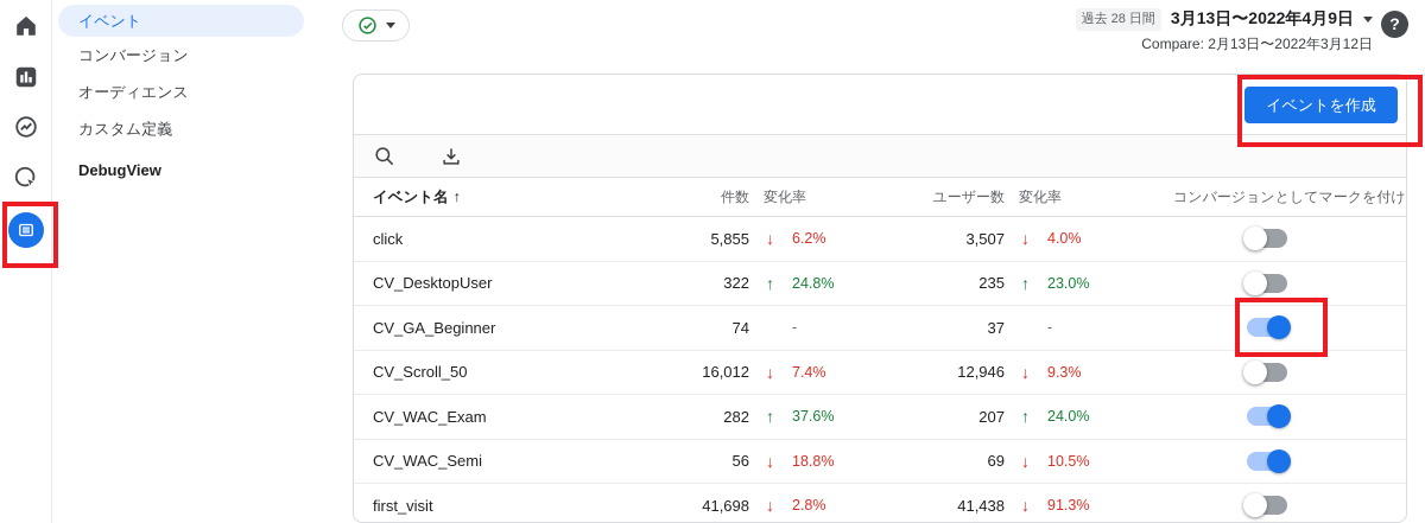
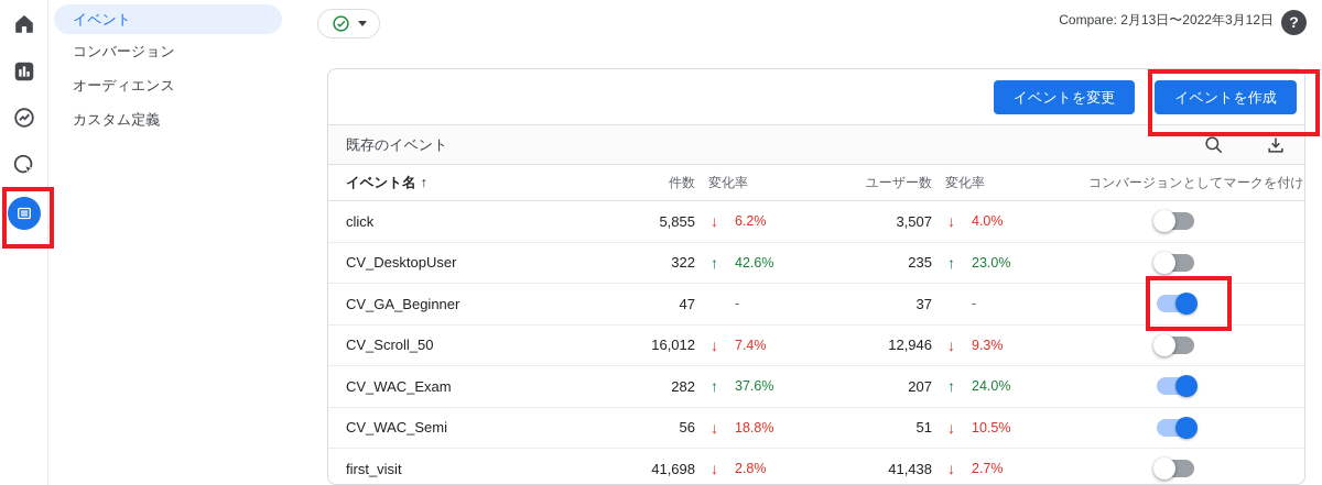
  イベント
  コンバージョン
  オーディエンス
  カスタム定義
- DebugView
- 過去 28 日間
- 3月13日〜2022年4月9日
  Compare: 2月13日〜2022年3月12日
  ?
+ イベントを変更
  イベントを作成
+ 既存のイベント
  イベント名 ↑
  件数
  変化率
  ユーザー数
  変化率
  コンバージョンとしてマークを付け
  click
  5,855
  ↓
  6.2%
  3,507
  ↓
  4.0%
  CV_DesktopUser
  322
  ↑
- 24.8%
+ 42.6%
  235
  ↑
  23.0%
  CV_GA_Beginner
- 74
+ 47
  -
  37
  -
  CV_Scroll_50
  16,012
  ↓
  7.4%
  12,946
  ↓
  9.3%
  CV_WAC_Exam
  282
  ↑
  37.6%
  207
  ↑
  24.0%
  CV_WAC_Semi
  56
  ↓
  18.8%
- 69
+ 51
  ↓
  10.5%
  first_visit
  41,698
  ↓
  2.8%
  41,438
  ↓
- 91.3%
+ 2.7%
